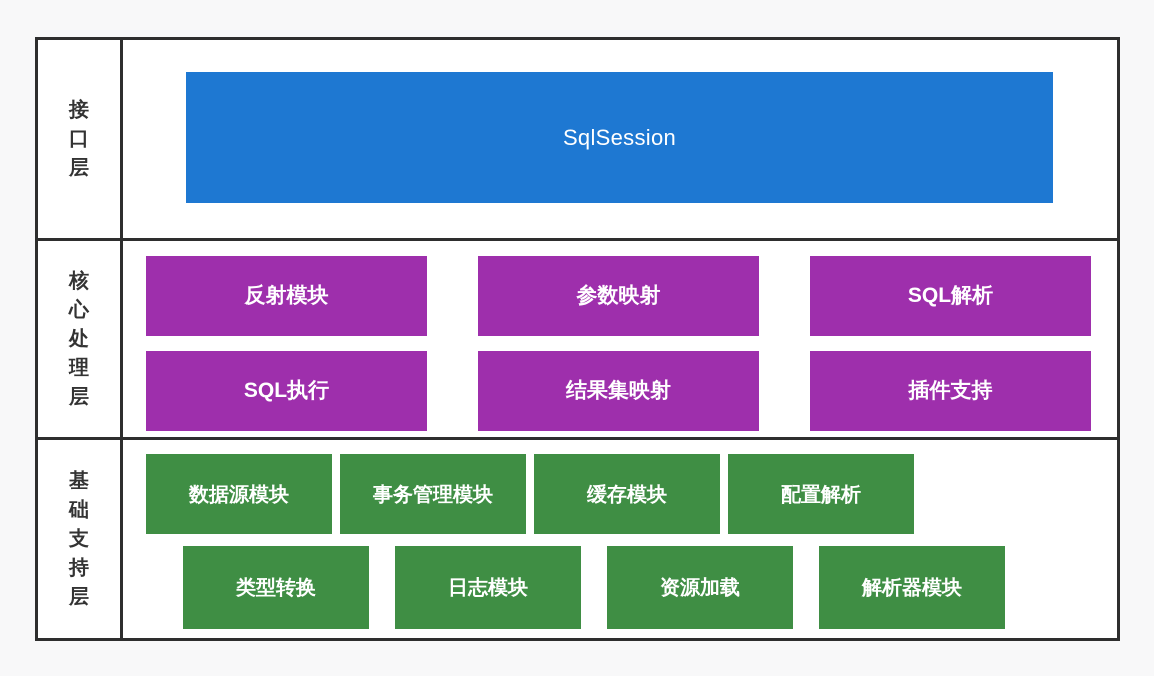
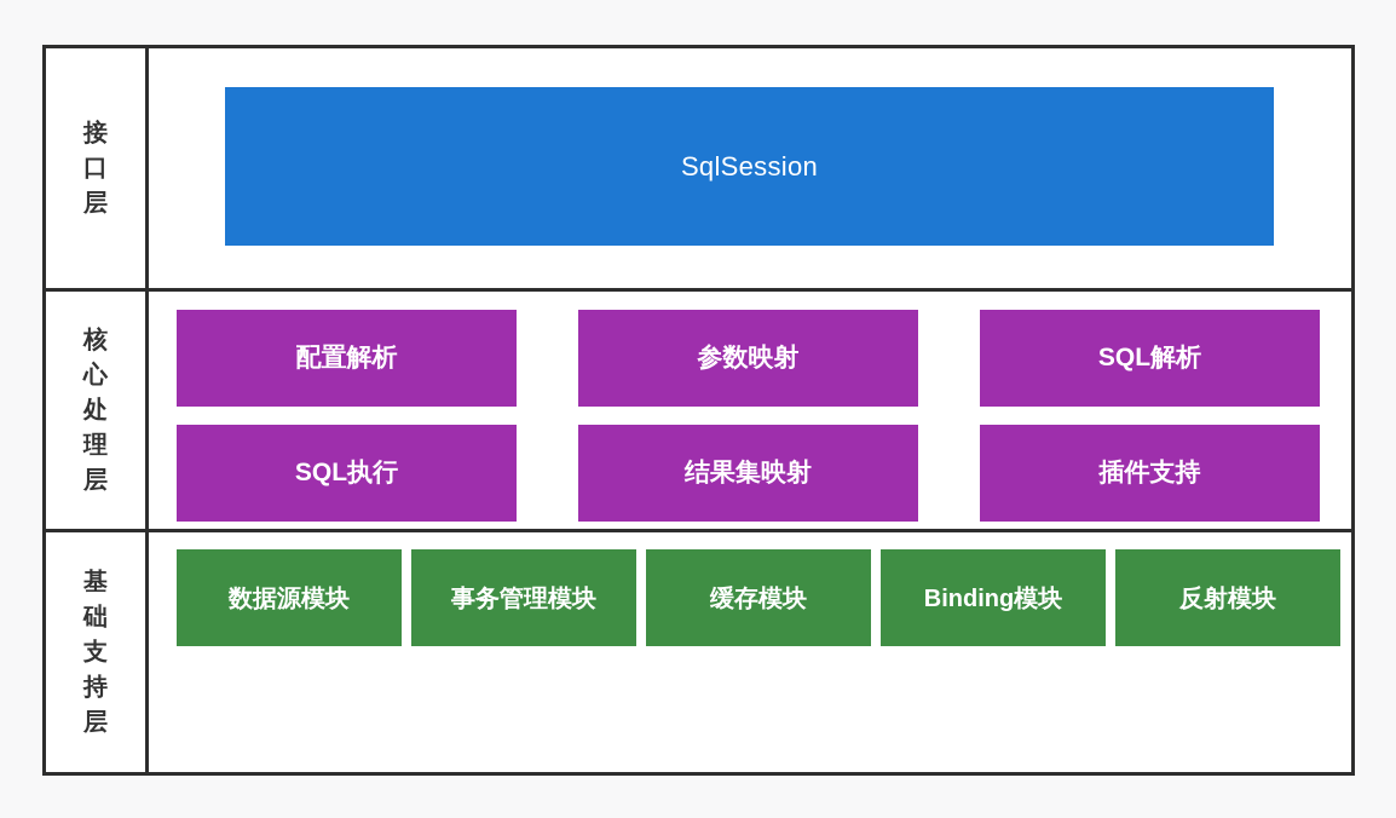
  接口层
  SqlSession
  核心处理层
- 反射模块
+ 配置解析
  参数映射
  SQL解析
  SQL执行
  结果集映射
  插件支持
  基础支持层
  数据源模块
  事务管理模块
  缓存模块
+ Binding模块
- 配置解析
+ 反射模块
- 类型转换
- 日志模块
- 资源加载
- 解析器模块
